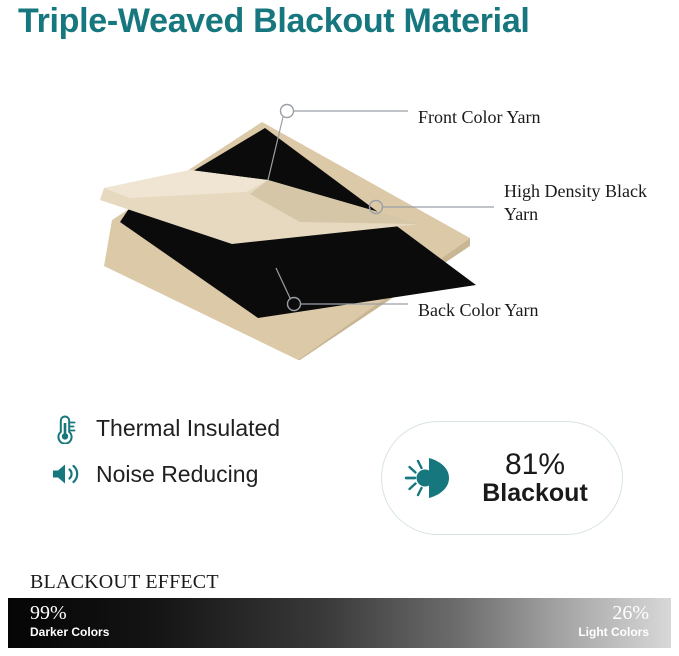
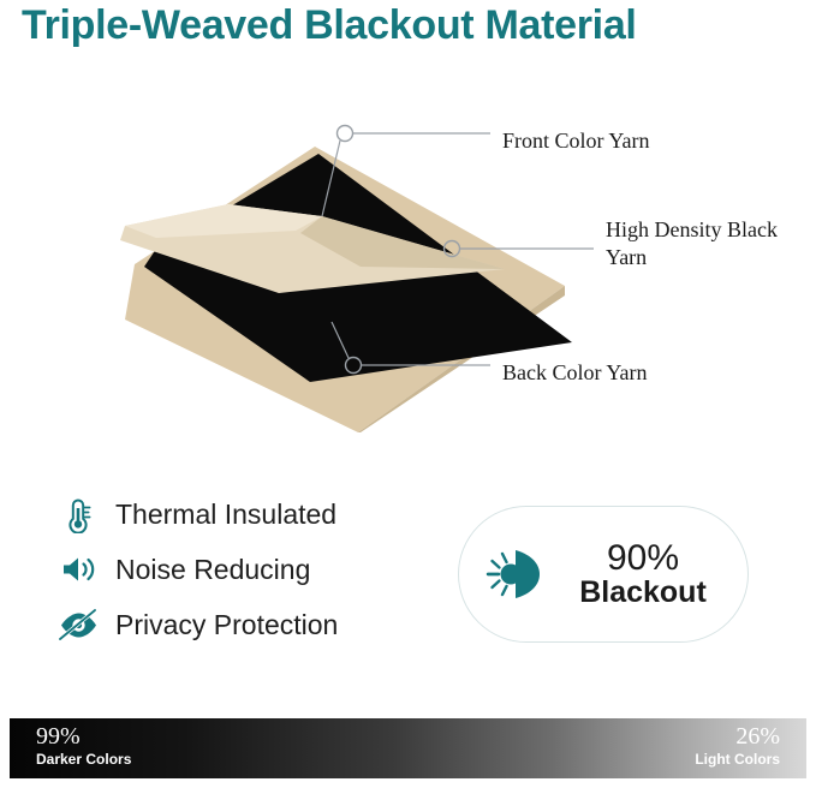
  Triple-Weaved Blackout Material
  Front Color Yarn
  High Density Black Yarn
  Back Color Yarn
  Thermal Insulated
  Noise Reducing
+ Privacy Protection
- 81%
+ 90%
  Blackout
- BLACKOUT EFFECT
  99%
  Darker Colors
  26%
  Light Colors
